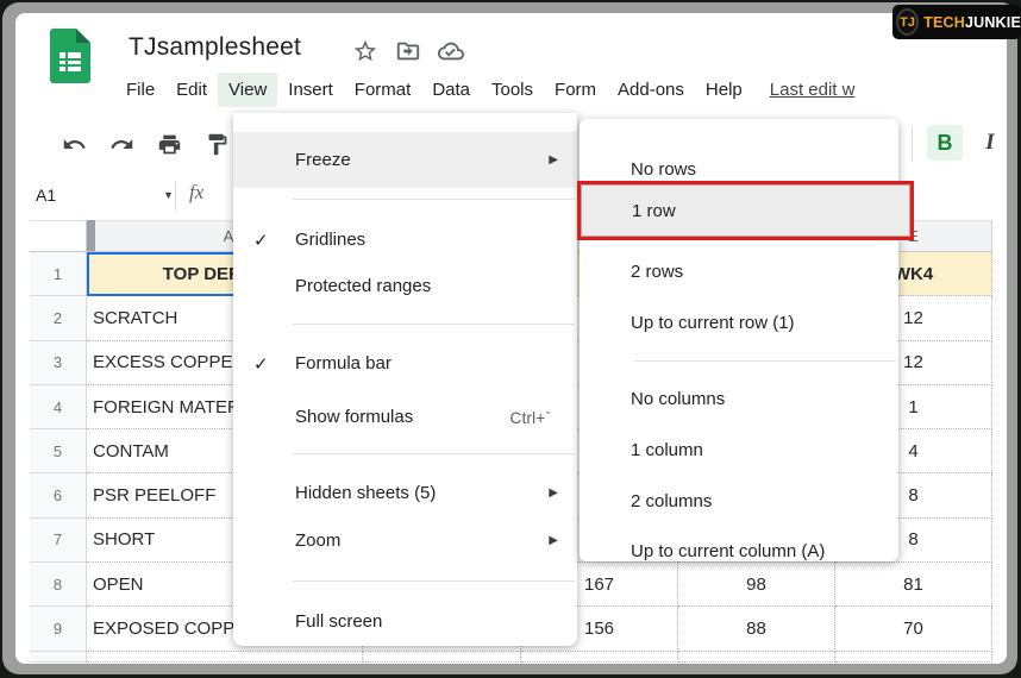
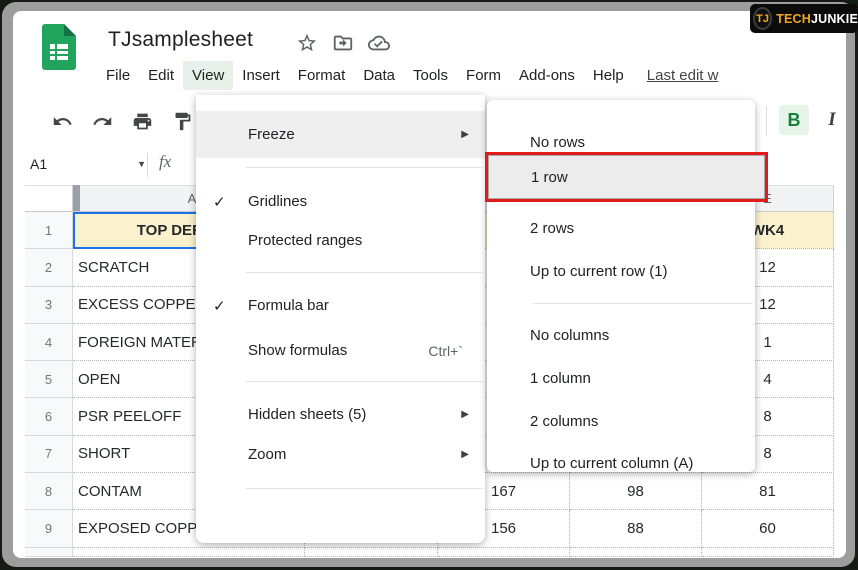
  TJsamplesheet
  File
  Edit
  View
  Insert
  Format
  Data
  Tools
  Form
  Add-ons
  Help
  Last edit w
  B
  I
  A1
  ▼
  fx
  A
  1
  WK4
  2
  SCRATCH
  12
  3
  EXCESS COPPE
  12
  4
  FOREIGN MATE
  1
  5
- CONTAM
+ OPEN
  4
  6
  PSR PEELOFF
  8
  7
  SHORT
  8
  8
- OPEN
+ CONTAM
  167
  98
  81
  9
  EXPOSED COPP
  156
  88
- 70
+ 60
  Freeze
  ▶
  ✓
  Gridlines
  Protected ranges
  ✓
  Formula bar
  Show formulas
  Ctrl+`
  Hidden sheets (5)
  ▶
  Zoom
  ▶
- Full screen
  No rows
  2 rows
  Up to current row (1)
  No columns
  1 column
  2 columns
  Up to current column (A)
  1 row
  TJ
  TECHJUNKIE
